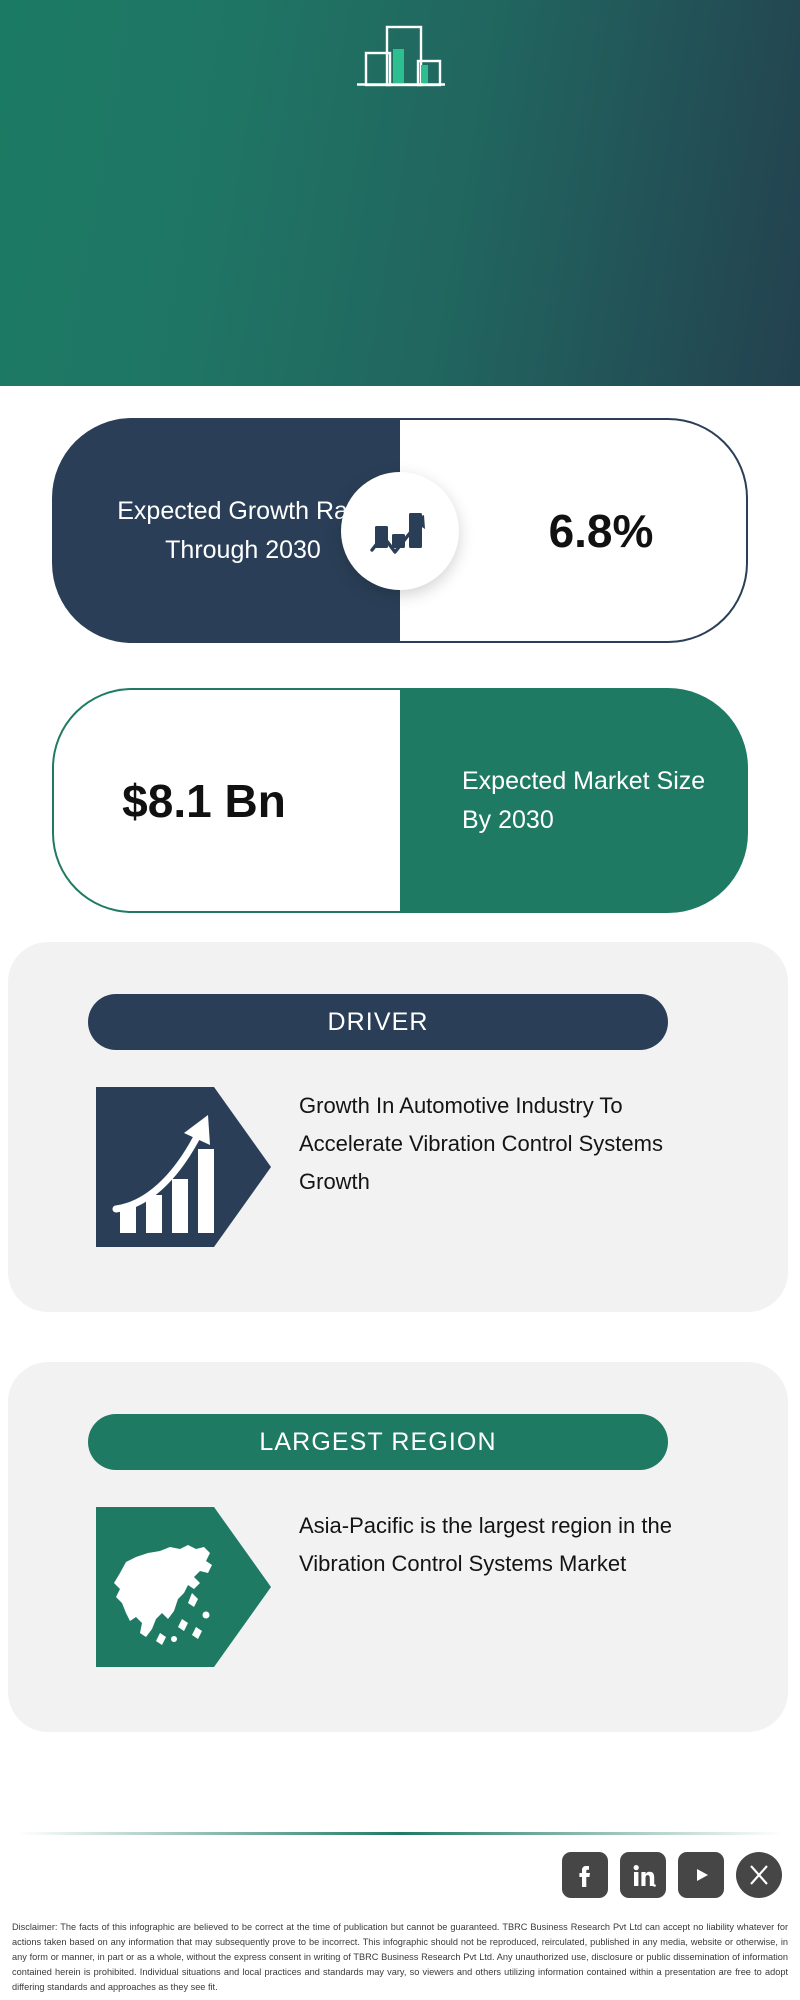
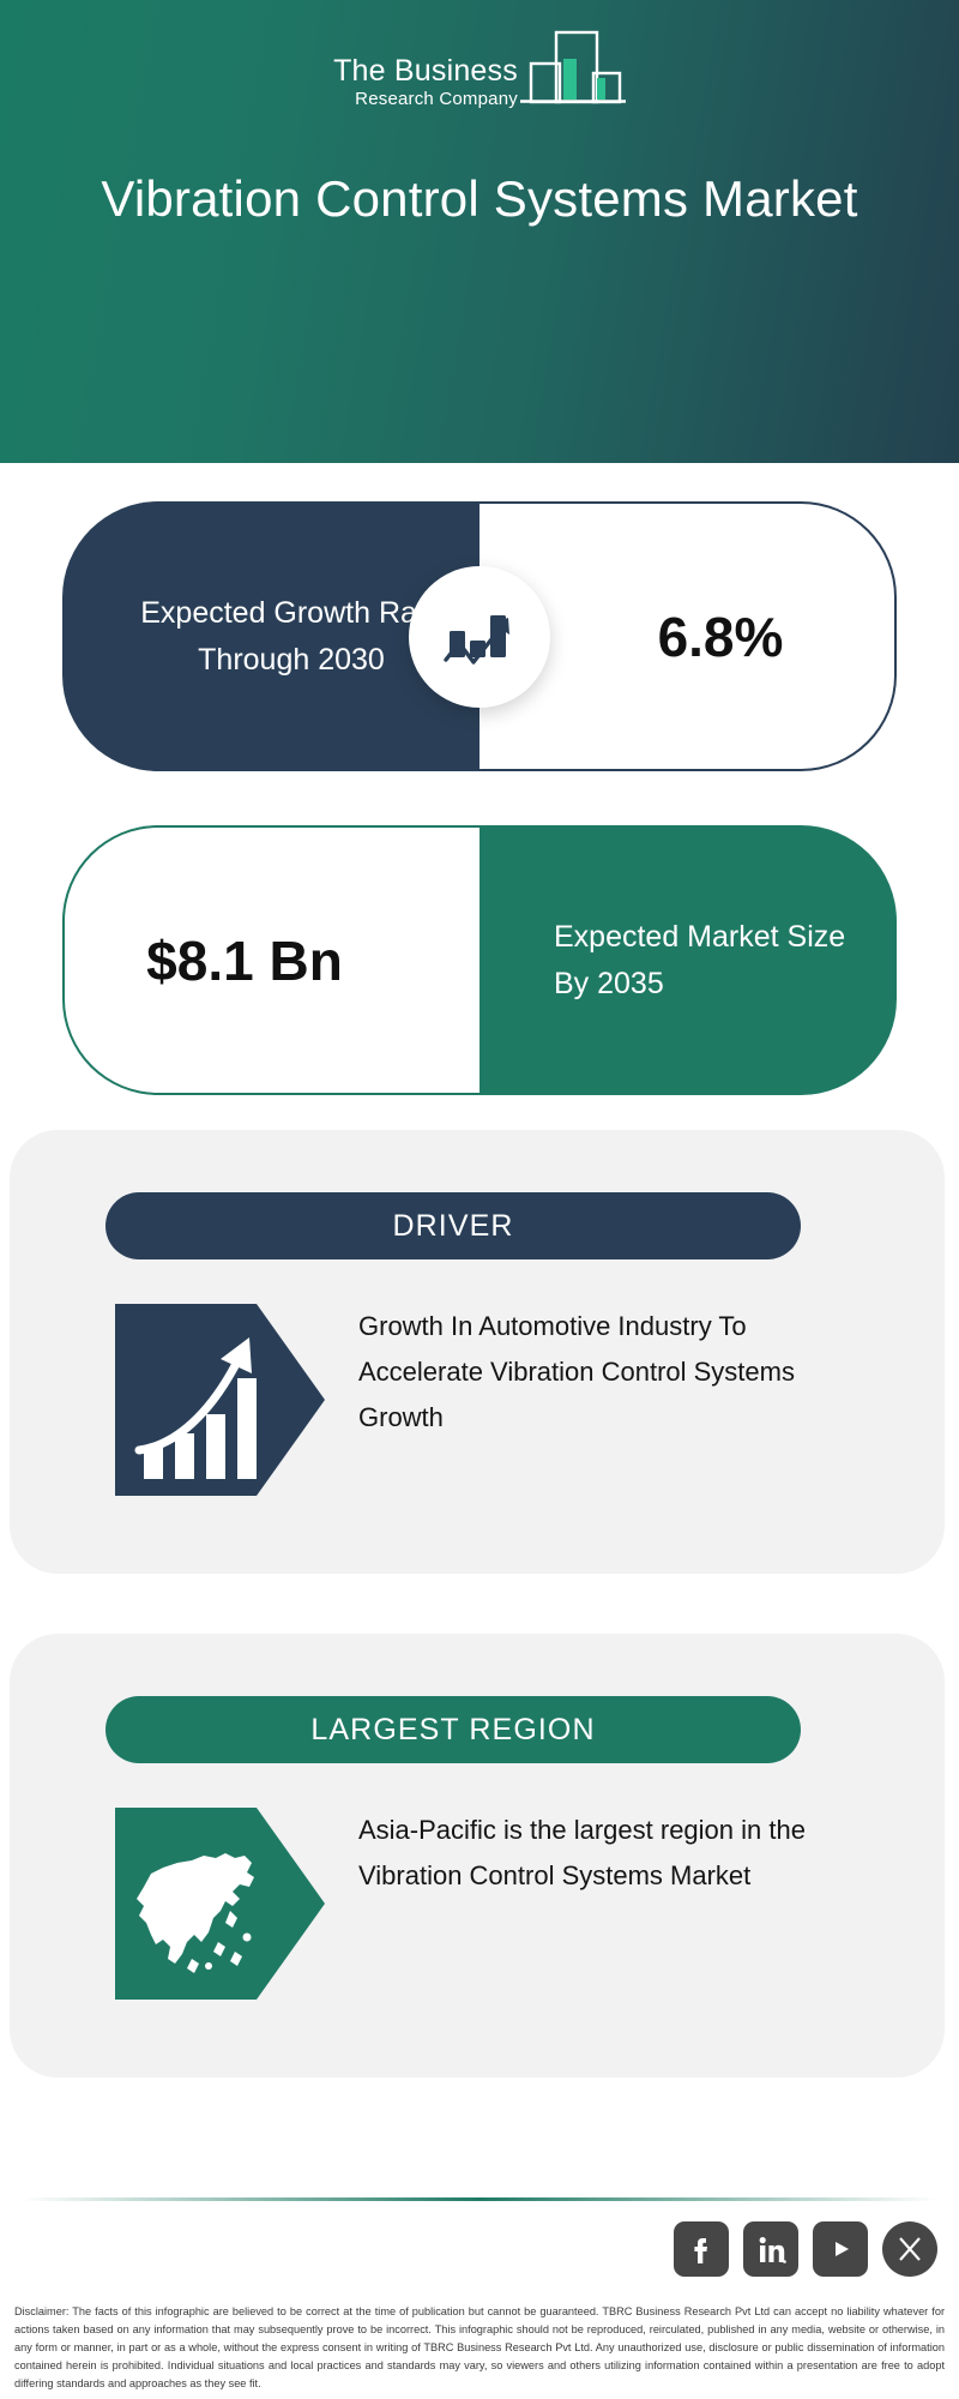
+ The Business
+ Research Company
+ Vibration Control Systems Market
  Expected Growth Ra Through 2030
  6.8%
  $8.1 Bn
- Expected Market Size By 2030
+ Expected Market Size By 2035
  DRIVER
  Growth In Automotive Industry To Accelerate Vibration Control Systems Growth
  LARGEST REGION
  Asia-Pacific is the largest region in the Vibration Control Systems Market
  Disclaimer: The facts of this infographic are believed to be correct at the time of publication but cannot be guaranteed. TBRC Business Research Pvt Ltd can accept no liability whatever for actions taken based on any information that may subsequently prove to be incorrect. This infographic should not be reproduced, reirculated, published in any media, website or otherwise, in any form or manner, in part or as a whole, without the express consent in writing of TBRC Business Research Pvt Ltd. Any unauthorized use, disclosure or public dissemination of information contained herein is prohibited. Individual situations and local practices and standards may vary, so viewers and others utilizing information contained within a presentation are free to adopt differing standards and approaches as they see fit.
